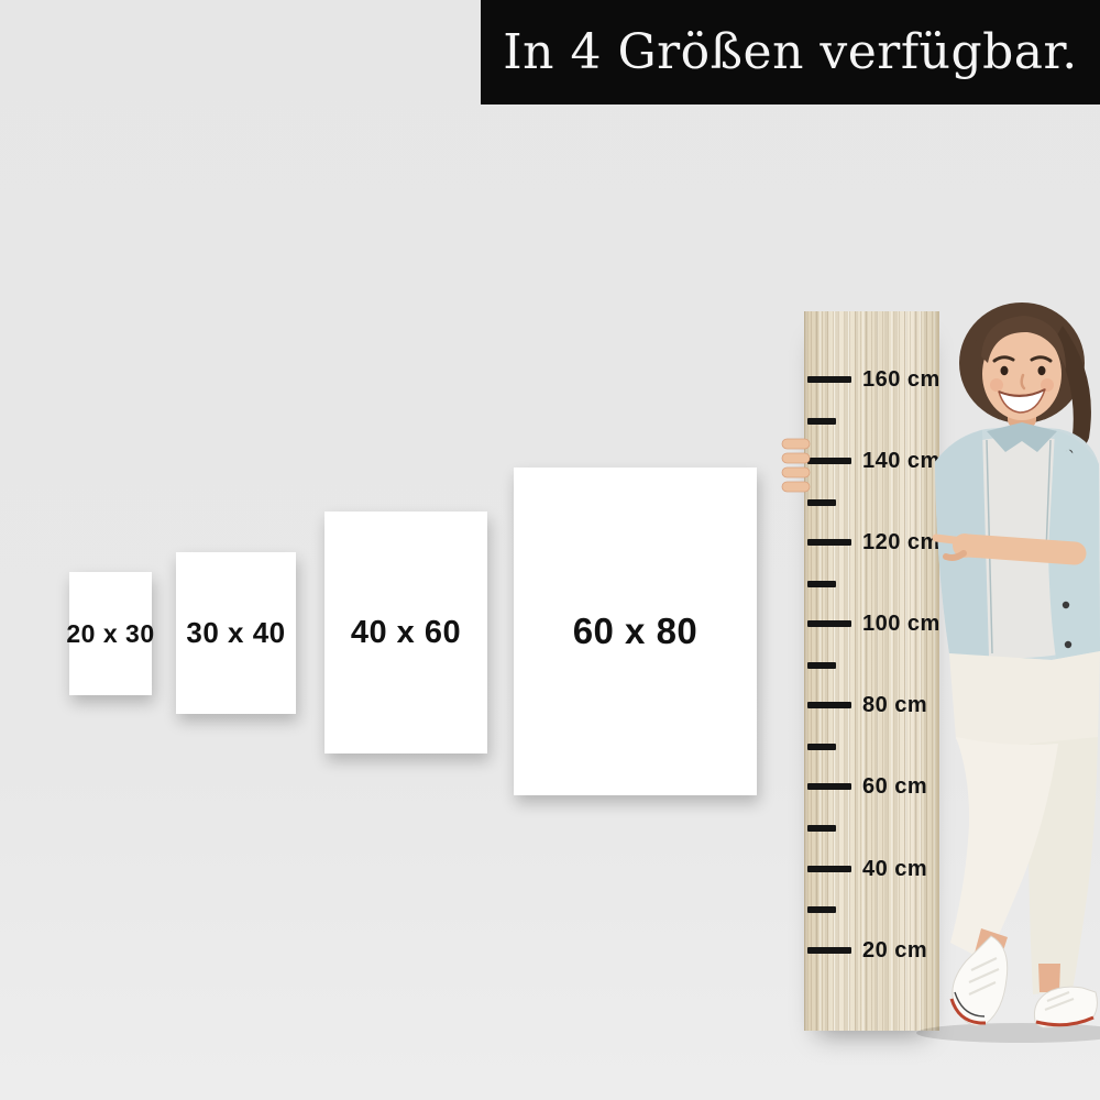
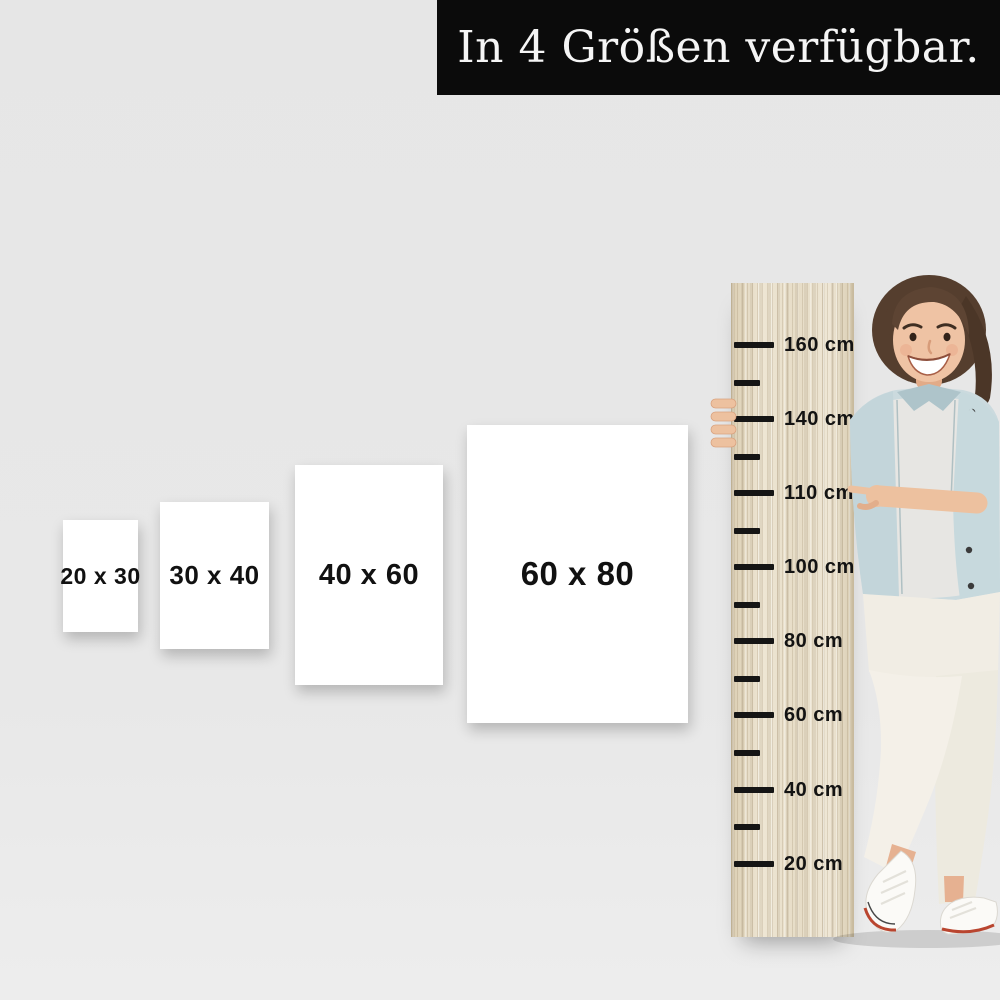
  In 4 Größen verfügbar.
  20 x 30
  30 x 40
  40 x 60
  60 x 80
  160 cm
  140 cm
- 120 cm
+ 110 cm
  100 cm
  80 cm
  60 cm
  40 cm
  20 cm
